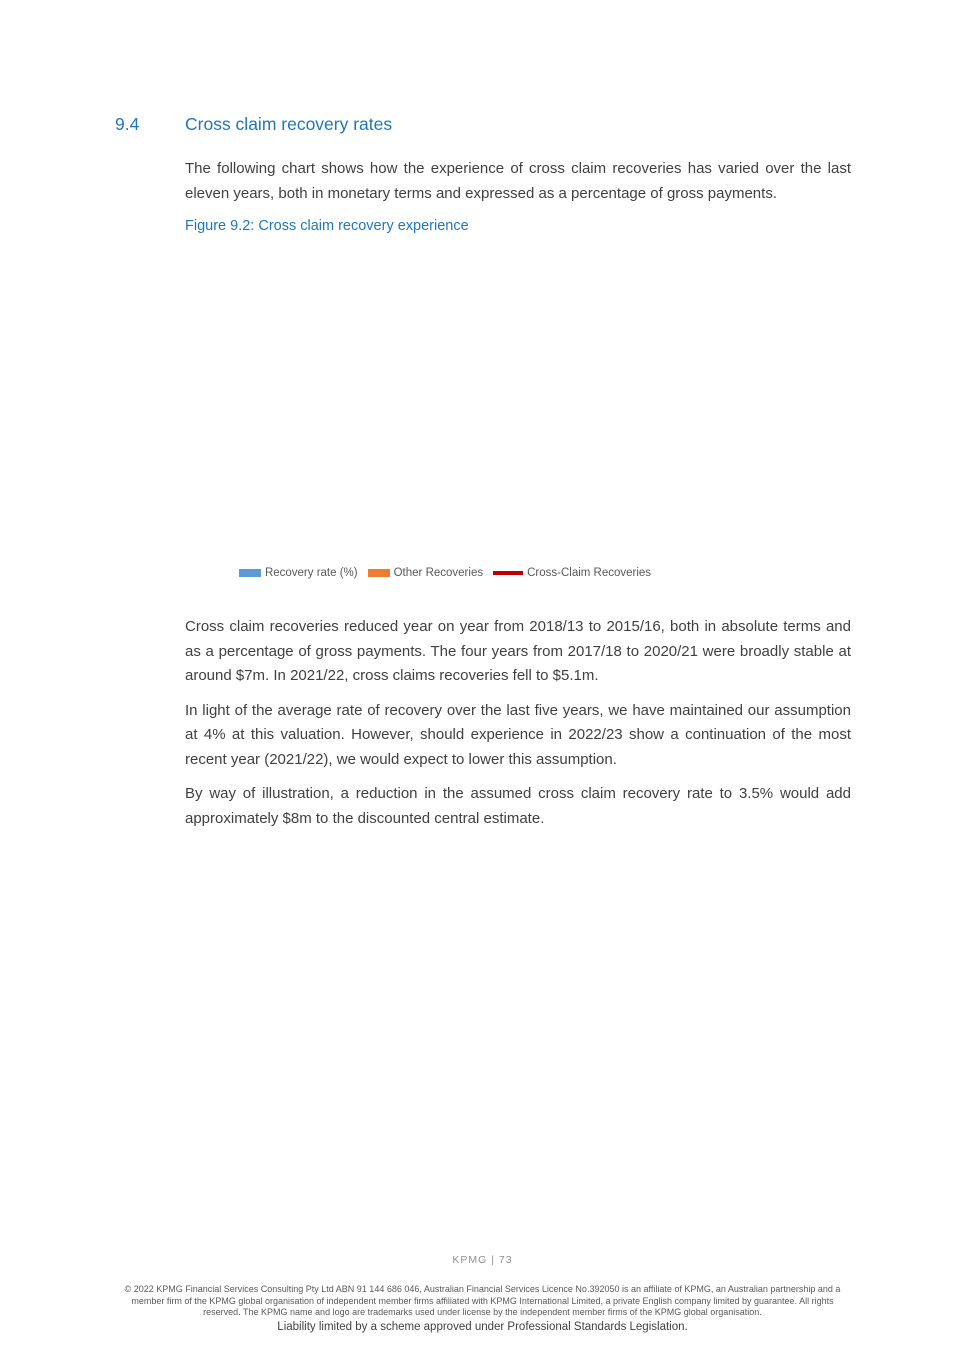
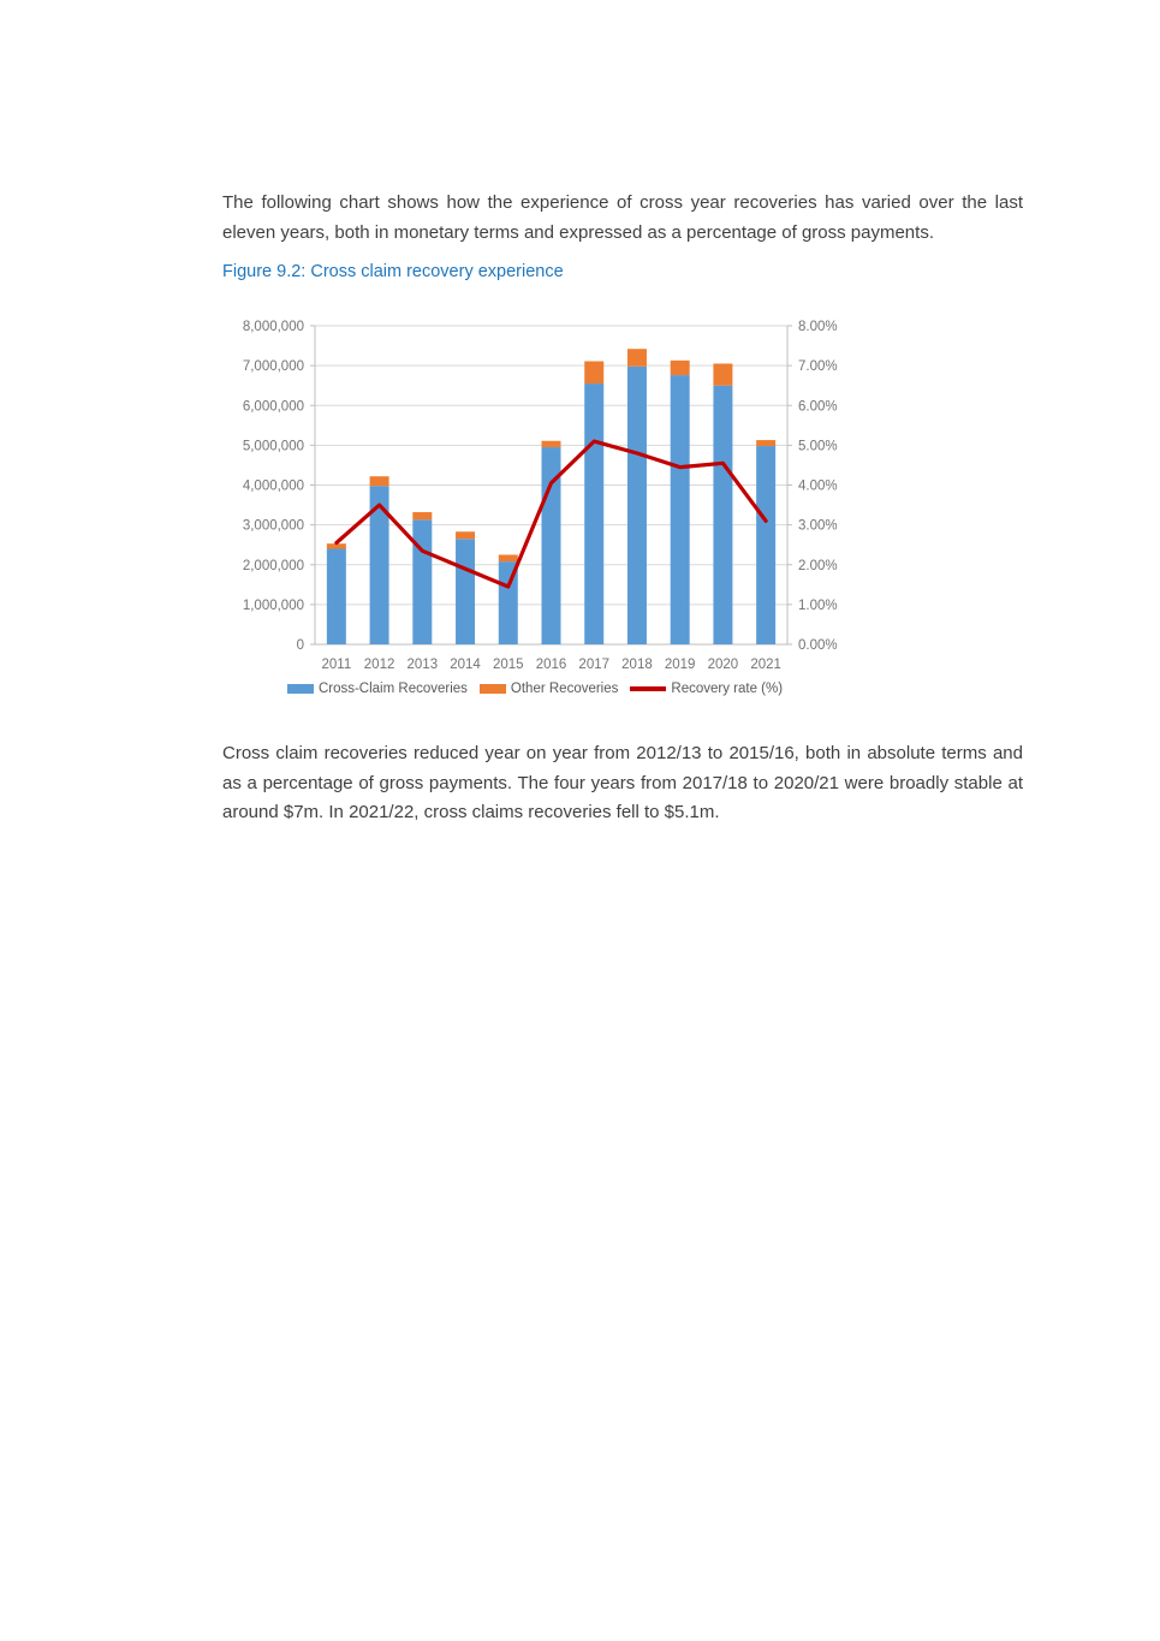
- 9.4
- Cross claim recovery rates
- The following chart shows how the experience of cross claim recoveries has varied over the last eleven years, both in monetary terms and expressed as a percentage of gross payments.
+ The following chart shows how the experience of cross year recoveries has varied over the last eleven years, both in monetary terms and expressed as a percentage of gross payments.
  Figure 9.2: Cross claim recovery experience
+ 0
+ 0.00%
+ 1,000,000
+ 1.00%
+ 2,000,000
+ 2.00%
+ 3,000,000
+ 3.00%
+ 4,000,000
+ 4.00%
+ 5,000,000
+ 5.00%
+ 6,000,000
+ 6.00%
+ 7,000,000
+ 7.00%
+ 8,000,000
+ 8.00%
+ 2011
+ 2012
+ 2013
+ 2014
+ 2015
+ 2016
+ 2017
+ 2018
+ 2019
+ 2020
+ 2021
- Recovery rate (%)
+ Cross-Claim Recoveries
  Other Recoveries
- Cross-Claim Recoveries
+ Recovery rate (%)
- Cross claim recoveries reduced year on year from 2018/13 to 2015/16, both in absolute terms and as a percentage of gross payments. The four years from 2017/18 to 2020/21 were broadly stable at around $7m. In 2021/22, cross claims recoveries fell to $5.1m.
+ Cross claim recoveries reduced year on year from 2012/13 to 2015/16, both in absolute terms and as a percentage of gross payments. The four years from 2017/18 to 2020/21 were broadly stable at around $7m. In 2021/22, cross claims recoveries fell to $5.1m.
- In light of the average rate of recovery over the last five years, we have maintained our assumption at 4% at this valuation. However, should experience in 2022/23 show a continuation of the most recent year (2021/22), we would expect to lower this assumption.
- By way of illustration, a reduction in the assumed cross claim recovery rate to 3.5% would add approximately $8m to the discounted central estimate.
- KPMG | 73
- © 2022 KPMG Financial Services Consulting Pty Ltd ABN 91 144 686 046, Australian Financial Services Licence No.392050 is an affiliate of KPMG, an Australian partnership and a member firm of the KPMG global organisation of independent member firms affiliated with KPMG International Limited, a private English company limited by guarantee. All rights reserved. The KPMG name and logo are trademarks used under license by the independent member firms of the KPMG global organisation.
- Liability limited by a scheme approved under Professional Standards Legislation.
